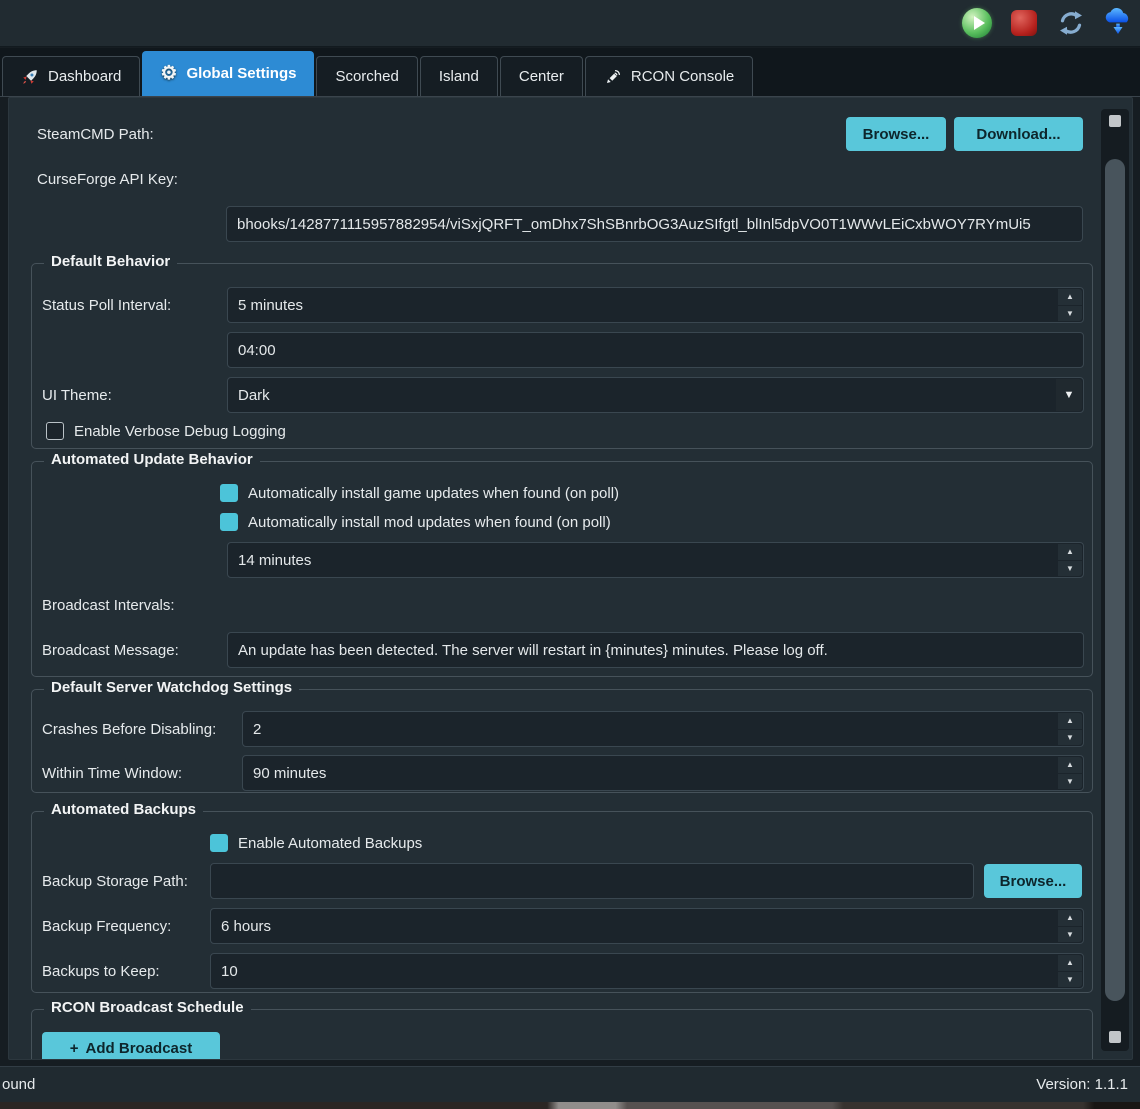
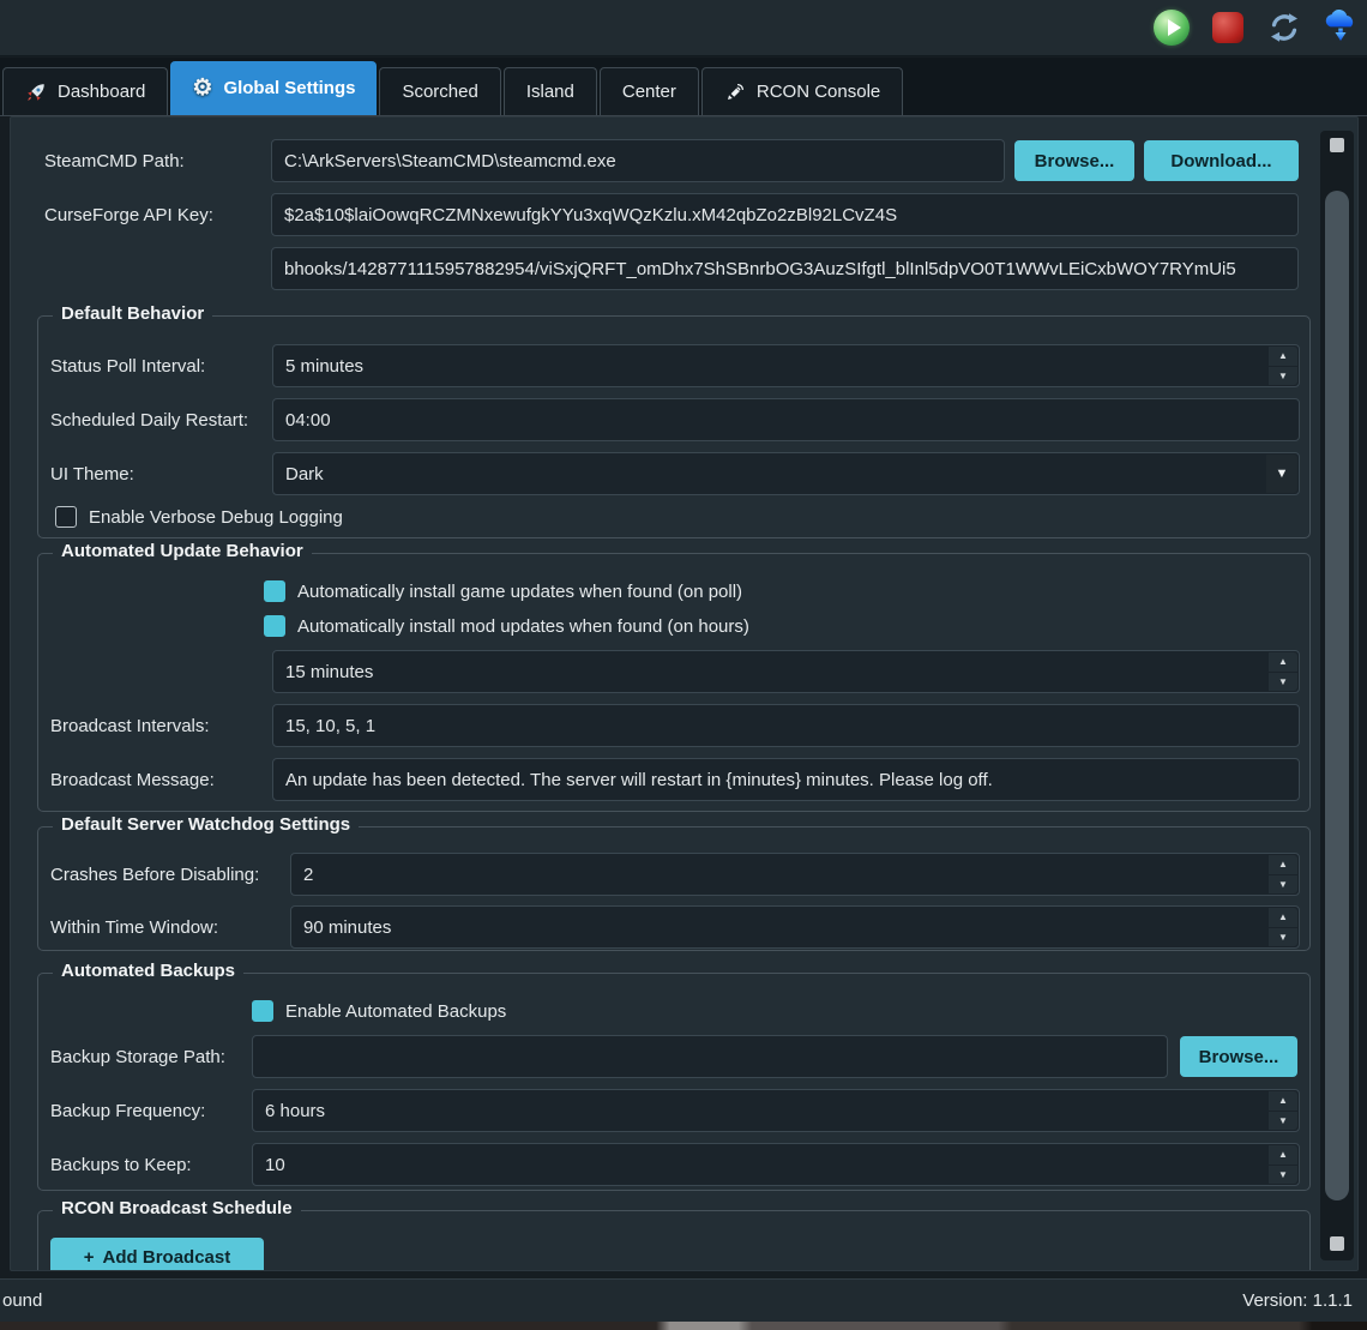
  Dashboard
  ⚙
  Global Settings
  Scorched
  Island
  Center
  RCON Console
  SteamCMD Path:
+ C:\ArkServers\SteamCMD\steamcmd.exe
  Browse...
  Download...
  CurseForge API Key:
+ $2a$10$laiOowqRCZMNxewufgkYYu3xqWQzKzlu.xM42qbZo2zBl92LCvZ4S
  bhooks/1428771115957882954/viSxjQRFT_omDhx7ShSBnrbOG3AuzSIfgtl_blInl5dpVO0T1WWvLEiCxbWOY7RYmUi5
  Default Behavior
  Status Poll Interval:
  5 minutes
  ▲
  ▼
+ Scheduled Daily Restart:
  04:00
  UI Theme:
  Dark
  ▼
  Enable Verbose Debug Logging
  Automated Update Behavior
  Automatically install game updates when found (on poll)
- Automatically install mod updates when found (on poll)
+ Automatically install mod updates when found (on hours)
- 14 minutes
+ 15 minutes
  ▲
  ▼
  Broadcast Intervals:
+ 15, 10, 5, 1
  Broadcast Message:
  An update has been detected. The server will restart in {minutes} minutes. Please log off.
  Default Server Watchdog Settings
  Crashes Before Disabling:
  2
  ▲
  ▼
  Within Time Window:
  90 minutes
  ▲
  ▼
  Automated Backups
  Enable Automated Backups
  Backup Storage Path:
  Browse...
  Backup Frequency:
  6 hours
  ▲
  ▼
  Backups to Keep:
  10
  ▲
  ▼
  RCON Broadcast Schedule
  +
  Add Broadcast
  ound
  Version: 1.1.1
